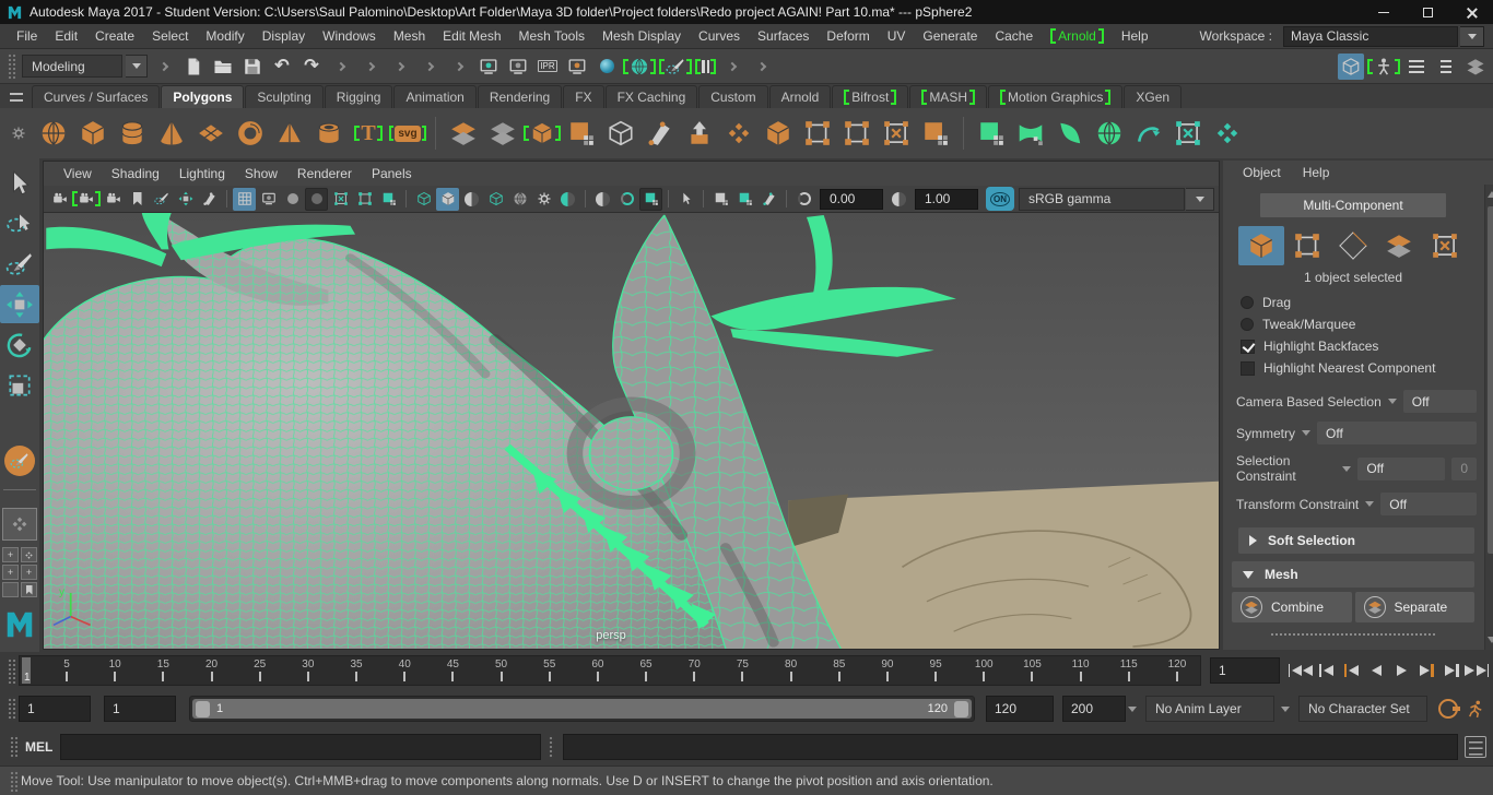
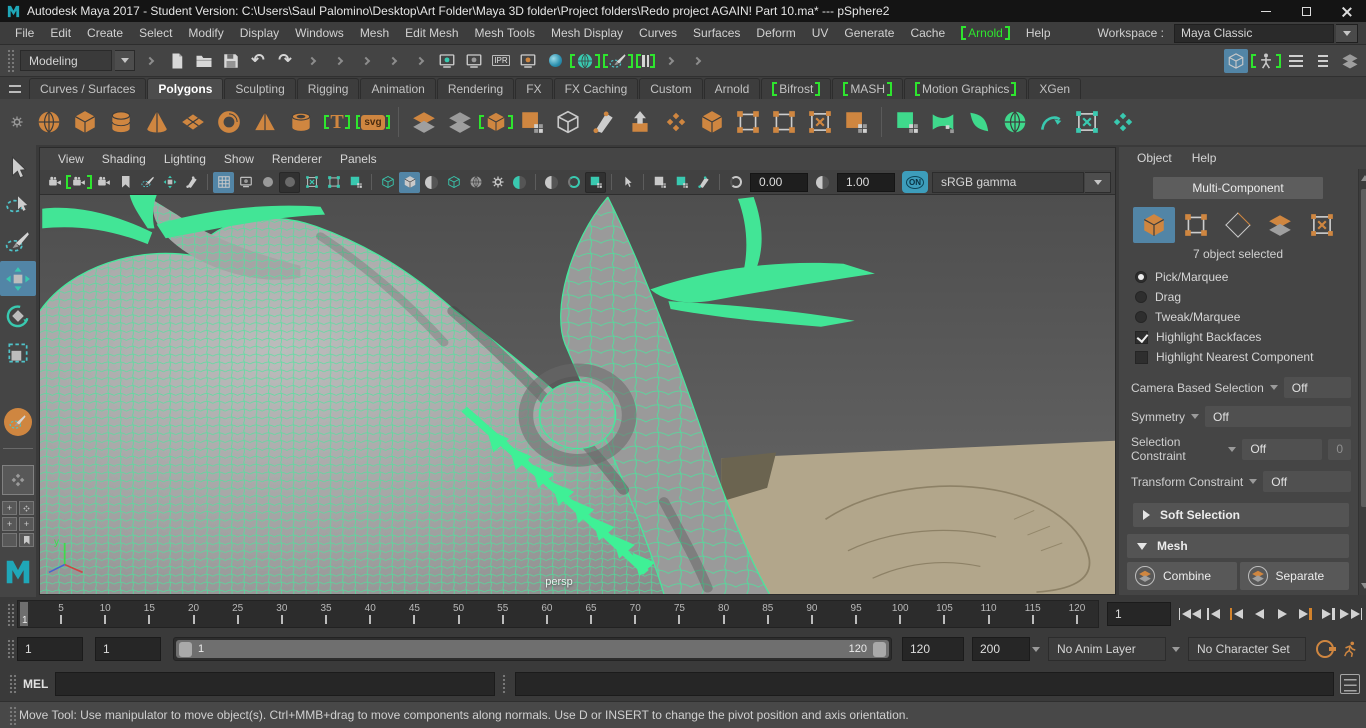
  Autodesk Maya 2017 - Student Version: C:\Users\Saul Palomino\Desktop\Art Folder\Maya 3D folder\Project folders\Redo project AGAIN! Part 10.ma* --- pSphere2
  File
  Edit
  Create
  Select
  Modify
  Display
  Windows
  Mesh
  Edit Mesh
  Mesh Tools
  Mesh Display
  Curves
  Surfaces
  Deform
  UV
  Generate
  Cache
  Arnold
  Help
  Workspace :
  Maya Classic
  Modeling
  ↶
  ↷
  IPR
  Curves / Surfaces
  Polygons
  Sculpting
  Rigging
  Animation
  Rendering
  FX
  FX Caching
  Custom
  Arnold
  Bifrost
  MASH
  Motion Graphics
  XGen
  T
  svg
  +
  +
  +
  View
  Shading
  Lighting
  Show
  Renderer
  Panels
  0.00
  1.00
  ON
  sRGB gamma
  y
  persp
  Object
  Help
  Multi-Component
- 1 object selected
+ 7 object selected
+ Pick/Marquee
  Drag
  Tweak/Marquee
  Highlight Backfaces
  Highlight Nearest Component
  Camera Based Selection
  Off
  Symmetry
  Off
  Selection Constraint
  Off
  0
  Transform Constraint
  Off
  Soft Selection
  Mesh
  Combine
  Separate
  1
  5
  10
  15
  20
  25
  30
  35
  40
  45
  50
  55
  60
  65
  70
  75
  80
  85
  90
  95
  100
  105
  110
  115
  120
  1
  1
  1
  1
  120
  120
  200
  No Anim Layer
  No Character Set
  MEL
  Move Tool: Use manipulator to move object(s). Ctrl+MMB+drag to move components along normals. Use D or INSERT to change the pivot position and axis orientation.
